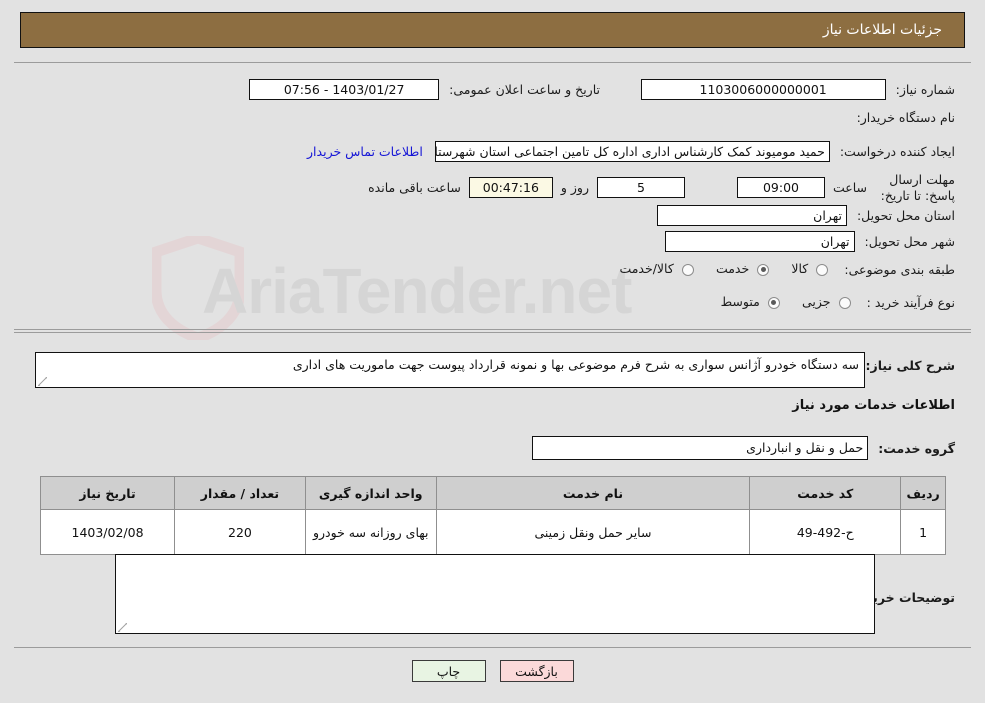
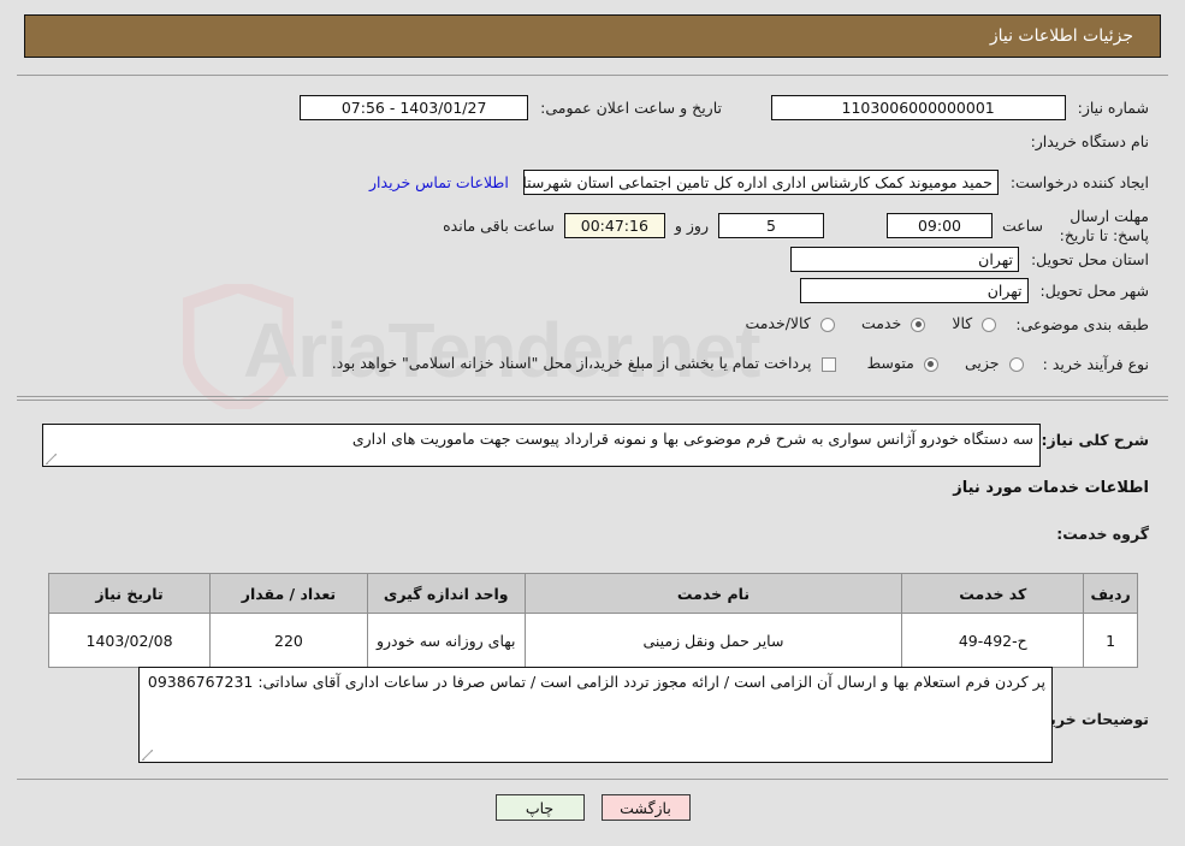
  AriaTender.net
  جزئیات اطلاعات نیاز
  شماره نیاز:
  1103006000000001
  تاریخ و ساعت اعلان عمومی:
  1403/01/27 - 07:56
  نام دستگاه خریدار:
  ایجاد کننده درخواست:
  حمید مومیوند کمک کارشناس اداری اداره کل تامین اجتماعی استان شهرستا
  اطلاعات تماس خریدار
  مهلت ارسال پاسخ: تا تاریخ:
  ساعت
  09:00
  5
  روز و
  00:47:16
  ساعت باقی مانده
  استان محل تحویل:
  تهران
  شهر محل تحویل:
  تهران
  طبقه بندی موضوعی:
  کالا
  خدمت
  کالا/خدمت
  نوع فرآیند خرید :
  جزیی
  متوسط
+ پرداخت تمام یا بخشی از مبلغ خرید،از محل "اسناد خزانه اسلامی" خواهد بود.
  شرح کلی نیاز:
  سه دستگاه خودرو آژانس سواری به شرح فرم موضوعی بها و نمونه قرارداد پیوست جهت ماموریت های اداری
  اطلاعات خدمات مورد نیاز
  گروه خدمت:
- حمل و نقل و انبارداری
  ردیف	کد خدمت	نام خدمت	واحد اندازه گیری	تعداد / مقدار	تاریخ نیاز
  1	ح-492-49	سایر حمل ونقل زمینی	بهای روزانه سه خودرو	220	1403/02/08
  توضیحات خری
+ پر کردن فرم استعلام بها و ارسال آن الزامی است / ارائه مجوز تردد الزامی است / تماس صرفا در ساعات اداری آقای ساداتی: 09386767231
  بازگشت
  چاپ
